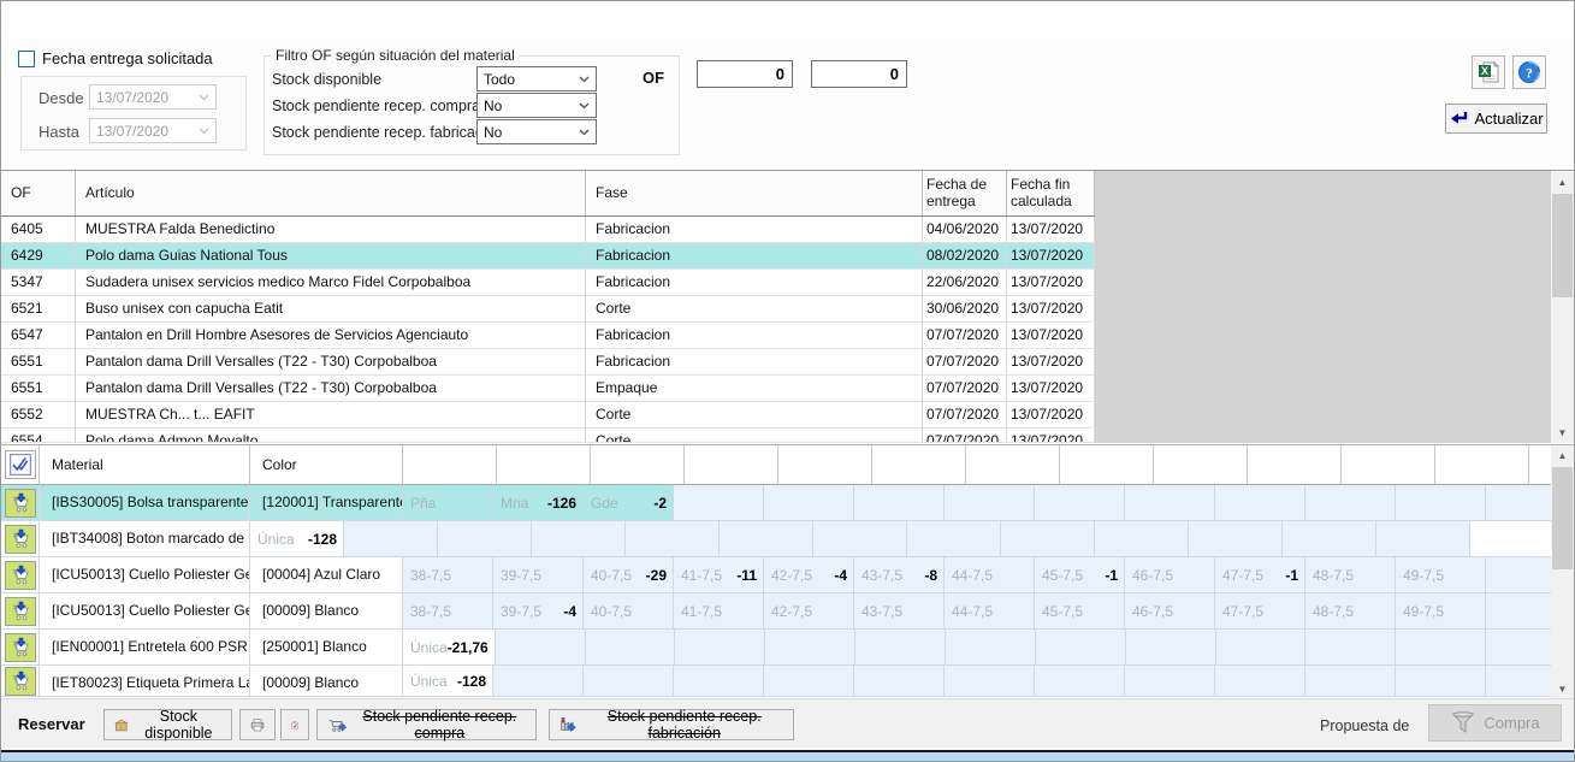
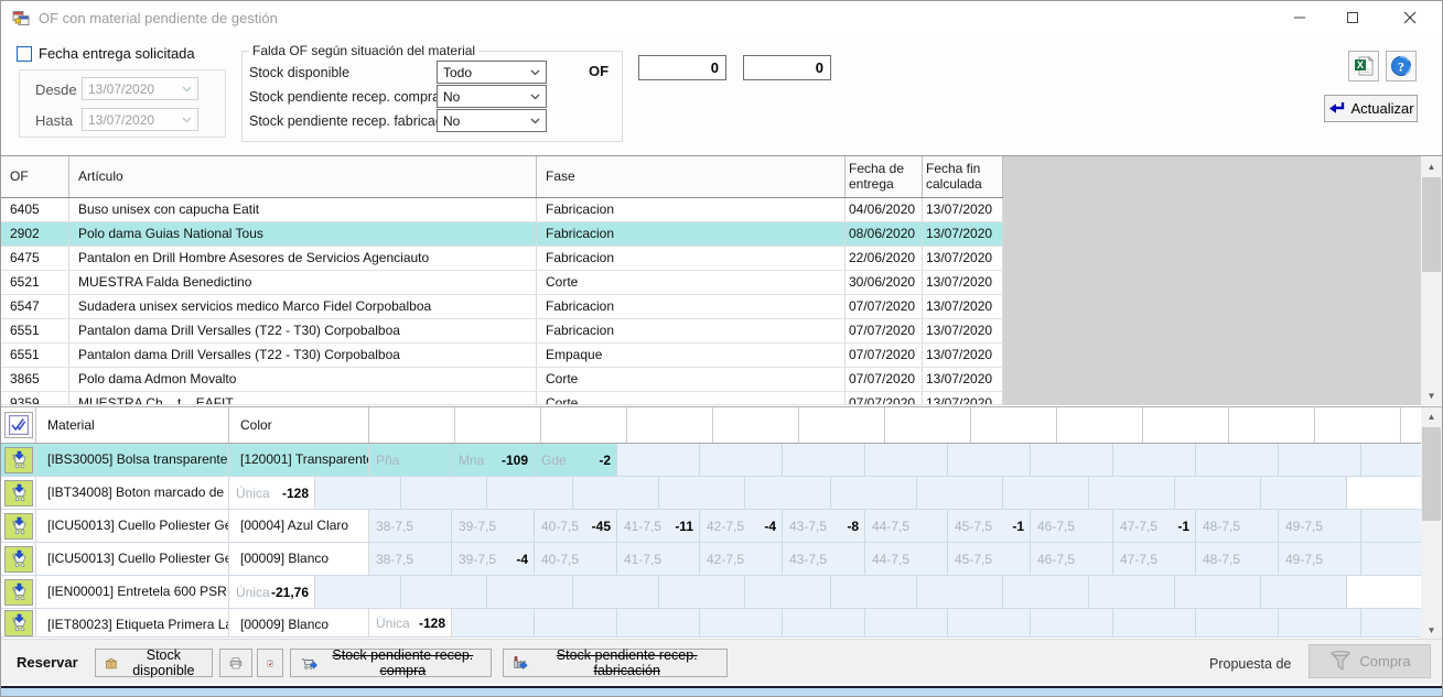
+ OF con material pendiente de gestión
  Fecha entrega solicitada
  Desde
  13/07/2020
  Hasta
  13/07/2020
- Filtro OF según situación del material
+ Falda OF según situación del material
  Stock disponible
  Todo
  Stock pendiente recep. compr
  No
  Stock pendiente recep. fabrica
  No
  OF
  0
  0
  X
  ?
  Actualizar
  OF
  Artículo
  Fase
  Fecha de entrega
  Fecha fin calculada
  6405
- MUESTRA Falda Benedictino
+ Buso unisex con capucha Eatit
  Fabricacion
  04/06/2020
  13/07/2020
- 6429
+ 2902
  Polo dama Guias National Tous
  Fabricacion
- 08/02/2020
+ 08/06/2020
  13/07/2020
- 5347
+ 6475
- Sudadera unisex servicios medico Marco Fidel Corpobalboa
+ Pantalon en Drill Hombre Asesores de Servicios Agenciauto
  Fabricacion
  22/06/2020
  13/07/2020
  6521
- Buso unisex con capucha Eatit
+ MUESTRA Falda Benedictino
  Corte
  30/06/2020
  13/07/2020
  6547
- Pantalon en Drill Hombre Asesores de Servicios Agenciauto
+ Sudadera unisex servicios medico Marco Fidel Corpobalboa
  Fabricacion
  07/07/2020
  13/07/2020
  6551
  Pantalon dama Drill Versalles (T22 - T30) Corpobalboa
  Fabricacion
  07/07/2020
  13/07/2020
  6551
  Pantalon dama Drill Versalles (T22 - T30) Corpobalboa
  Empaque
  07/07/2020
  13/07/2020
- 6552
+ 3865
- MUESTRA Ch... t... EAFIT
+ Polo dama Admon Movalto
  Corte
  07/07/2020
  13/07/2020
- 6554
+ 9359
- Polo dama Admon Movalto
+ MUESTRA Ch... t... EAFIT
  Corte
  07/07/2020
  13/07/2020
  ▲
  ▼
  Material
  Color
  [IBS30005] Bolsa transparente
  [120001] Transparent
  Pña
  Mna
- -126
+ -109
  Gde
  -2
  [IBT34008] Boton marcado de
  Única
  -128
  [ICU50013] Cuello Poliester G
  [00004] Azul Claro
  38-7,5
  39-7,5
  40-7,5
- -29
+ -45
  41-7,5
  -11
  42-7,5
  -4
  43-7,5
  -8
  44-7,5
  45-7,5
  -1
  46-7,5
  47-7,5
  -1
  48-7,5
  49-7,5
  [ICU50013] Cuello Poliester G
  [00009] Blanco
  38-7,5
  39-7,5
  -4
  40-7,5
  41-7,5
  42-7,5
  43-7,5
  44-7,5
  45-7,5
  46-7,5
  47-7,5
  48-7,5
  49-7,5
  [IEN00001] Entretela 600 PSR
- [250001] Blanco
  Única
  -21,76
  [IET80023] Etiqueta Primera L
  [00009] Blanco
  Única
  -128
  ▲
  ▼
  Reservar
  Stock disponible
  Stock pendiente recep. compra
  Stock pendiente recep. fabricación
  Propuesta de
  Compra
